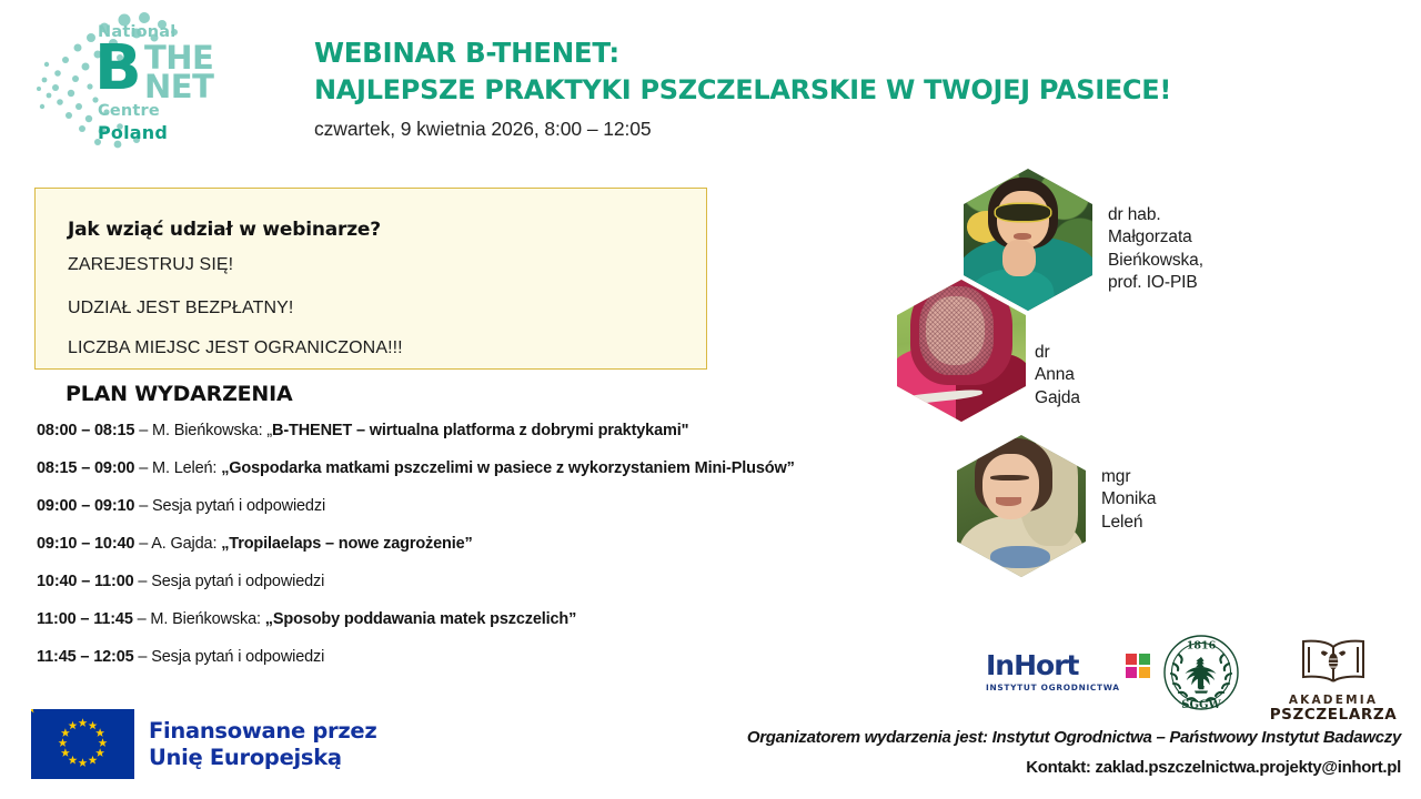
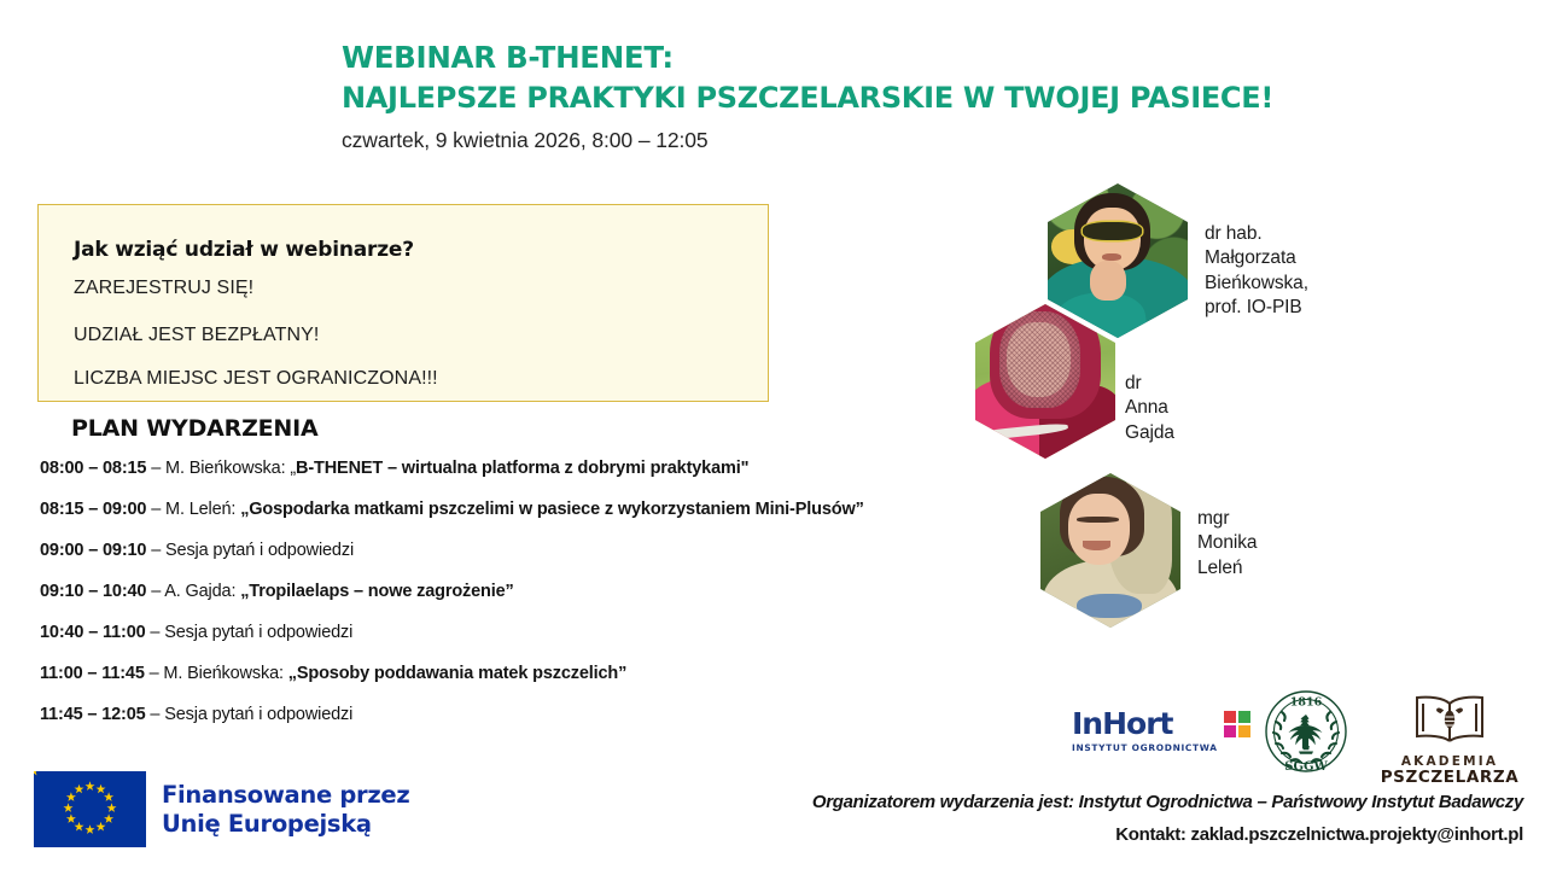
- National
- B
- THE
- NET
- Centre
- Poland
  WEBINAR B-THENET:
  NAJLEPSZE PRAKTYKI PSZCZELARSKIE W TWOJEJ PASIECE!
  czwartek, 9 kwietnia 2026, 8:00 – 12:05
  Jak wziąć udział w webinarze?
  ZAREJESTRUJ SIĘ!
  UDZIAŁ JEST BEZPŁATNY!
  LICZBA MIEJSC JEST OGRANICZONA!!!
  PLAN WYDARZENIA
  08:00 – 08:15 – M. Bieńkowska: „B-THENET – wirtualna platforma z dobrymi praktykami"
  08:15 – 09:00 – M. Leleń: „Gospodarka matkami pszczelimi w pasiece z wykorzystaniem Mini-Plusów”
  09:00 – 09:10 – Sesja pytań i odpowiedzi
  09:10 – 10:40 – A. Gajda: „Tropilaelaps – nowe zagrożenie”
  10:40 – 11:00 – Sesja pytań i odpowiedzi
  11:00 – 11:45 – M. Bieńkowska: „Sposoby poddawania matek pszczelich”
  11:45 – 12:05 – Sesja pytań i odpowiedzi
  dr hab. Małgorzata
  Bieńkowska, prof. IO-PIB
  dr Anna Gajda
  mgr Monika Leleń
  Finansowane przez
  Unię Europejską
  InHort
  INSTYTUT OGRODNICTWA
  1816
  SGGW
  AKADEMIA
  PSZCZELARZA
  Organizatorem wydarzenia jest: Instytut Ogrodnictwa – Państwowy Instytut Badawczy
  Kontakt: zaklad.pszczelnictwa.projekty@inhort.pl
